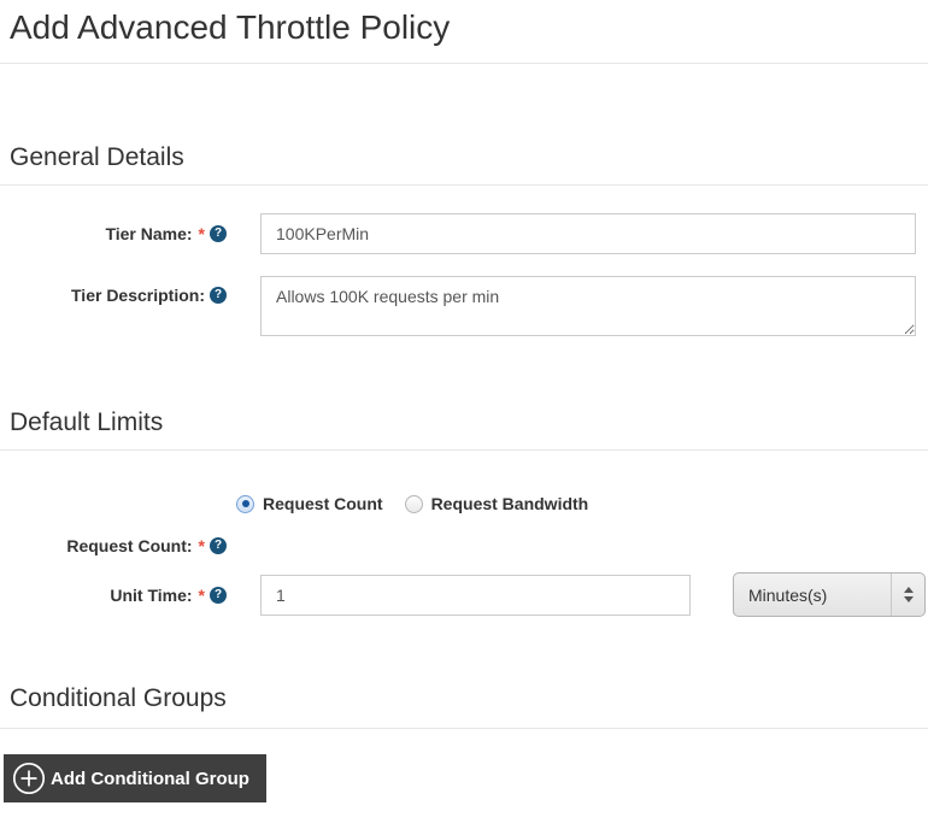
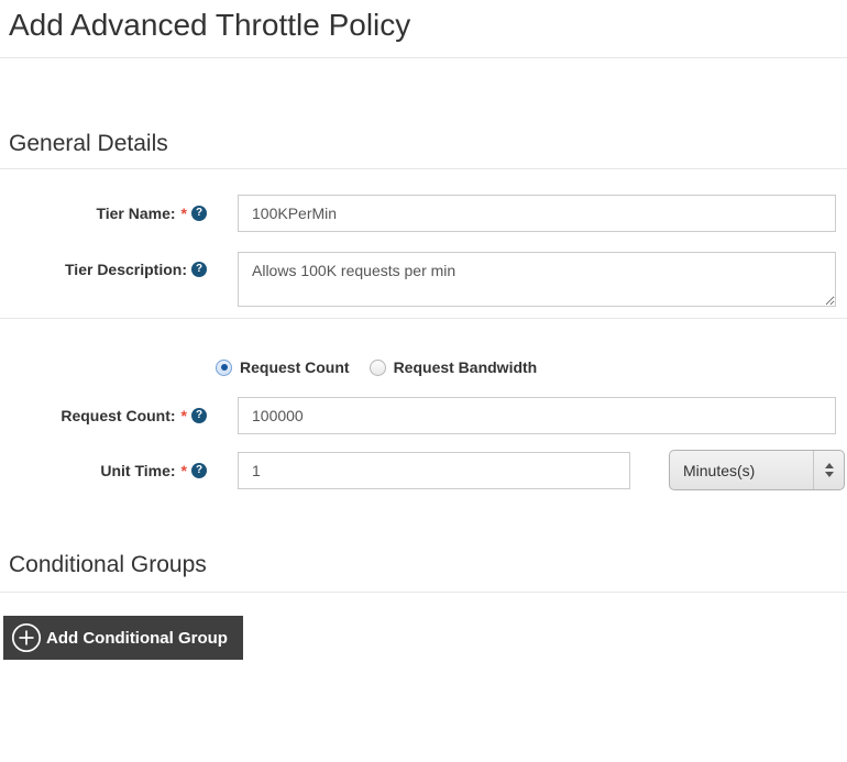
  Add Advanced Throttle Policy
  General Details
  Tier Name:
  *
  ?
  100KPerMin
  Tier Description:
  ?
  Allows 100K requests per min
- Default Limits
  Request Count
  Request Bandwidth
  Request Count:
  *
  ?
+ 100000
  Unit Time:
  *
  ?
  1
  Minutes(s)
  Conditional Groups
  Add Conditional Group
